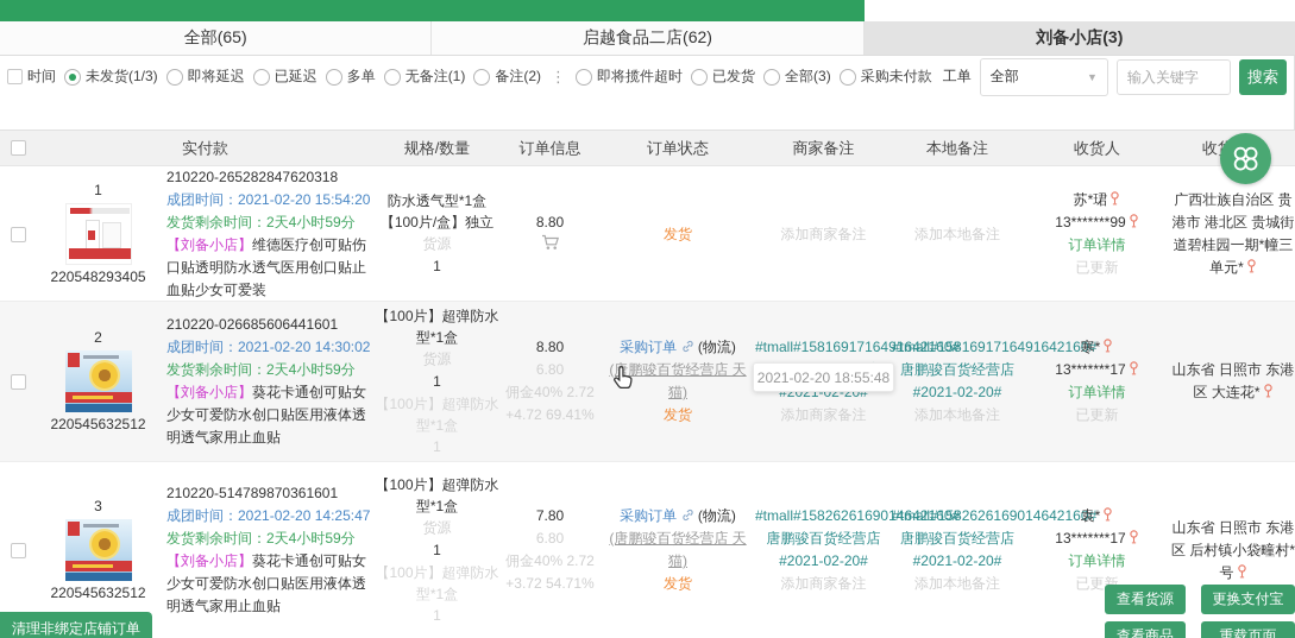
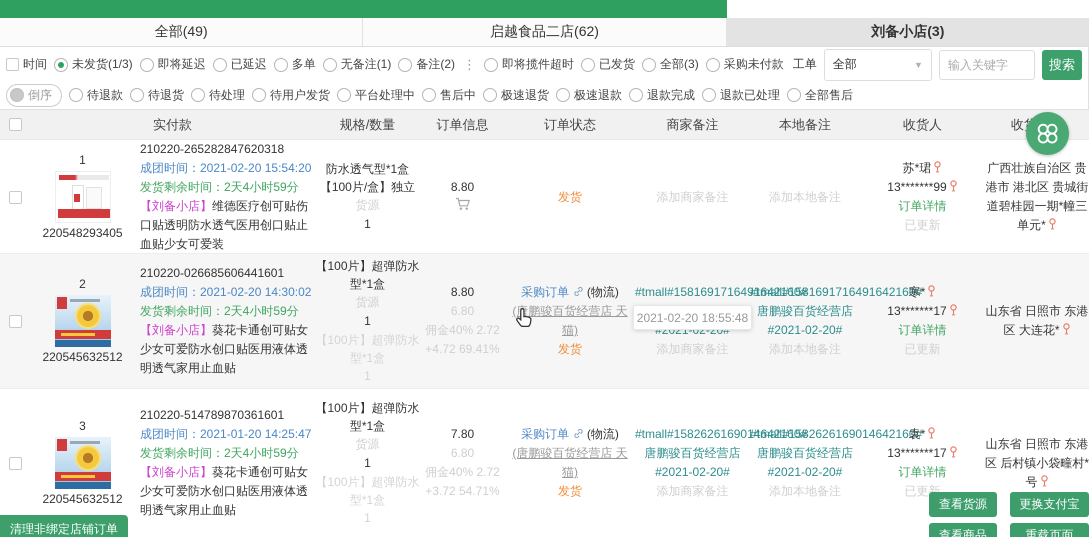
- 全部(65)
+ 全部(49)
  启越食品二店(62)
  刘备小店(3)
  时间
  未发货(1/3)
  即将延迟
  已延迟
  多单
  无备注(1)
  备注(2)
  ⋮
  即将揽件超时
  已发货
  全部(3)
  采购未付款
  工单
  全部
  ▼
  输入关键字
  搜索
+ 倒序
+ 待退款
+ 待退货
+ 待处理
+ 待用户发货
+ 平台处理中
+ 售后中
+ 极速退货
+ 极速退款
+ 退款完成
+ 退款已处理
+ 全部售后
  实付款
  规格/数量
  订单信息
  订单状态
  商家备注
  本地备注
  收货人
  1
  220548293405
  210220-265282847620318
  成团时间：2021-02-20 15:54:20
  发货剩余时间：2天4小时59分
  【刘备小店】维德医疗创可贴伤口贴透明防水透气医用创口贴止血贴少女可爱装
  防水透气型*1盒【100片/盒】独立
  货源
  1
  8.80
  发货
  添加商家备注
  添加本地备注
  苏*珺
  13*******99
  订单详情
  已更新
  广西壮族自治区 贵港市 港北区 贵城街道碧桂园一期*幢三单元*
  2
  220545632512
  210220-026685606441601
  成团时间：2021-02-20 14:30:02
  发货剩余时间：2天4小时59分
  【刘备小店】葵花卡通创可贴女少女可爱防水创口贴医用液体透明透气家用止血贴
  【100片】超弹防水型*1盒
  货源
  1
  【100片】超弹防水型*1盒
  1
  8.80
  6.80
  佣金40% 2.72
  +4.72 69.41%
  采购订单 (物流)
  (鹏骏百货经营店 天猫)
  发货
  添加商家备注
  #tmall#15816917164唐鹏骏百货经营店#2021-02-20#
  添加本地备注
  寒*
  13*******17
  订单详情
  已更新
  山东省 日照市 东港区 大连花*
  3
  220545632512
  210220-514789870361601
- 成团时间：2021-02-20 14:25:47
+ 成团时间：2021-01-20 14:25:47
  发货剩余时间：2天4小时59分
  【刘备小店】葵花卡通创可贴女少女可爱防水创口贴医用液体透明透气家用止血贴
  【100片】超弹防水型*1盒
  货源
  1
  【100片】超弹防水型*1盒
  1
  7.80
  6.80
  佣金40% 2.72
  +3.72 54.71%
  采购订单 (物流)
  (唐鹏骏百货经营店 天猫)
  发货
  #tmall#15826261690唐鹏骏百货经营店#2021-02-20#
  添加商家备注
  #tmall#15826261690唐鹏骏百货经营店#2021-02-20#
  添加本地备注
  袁*
  13*******17
  订单详情
  已更新
  山东省 日照市 东港区 后村镇小袋疃村*号
  2021-02-20 18:55:48
  清理非绑定店铺订单
  查看货源
  更换支付宝
  查看商品
  重载页面
